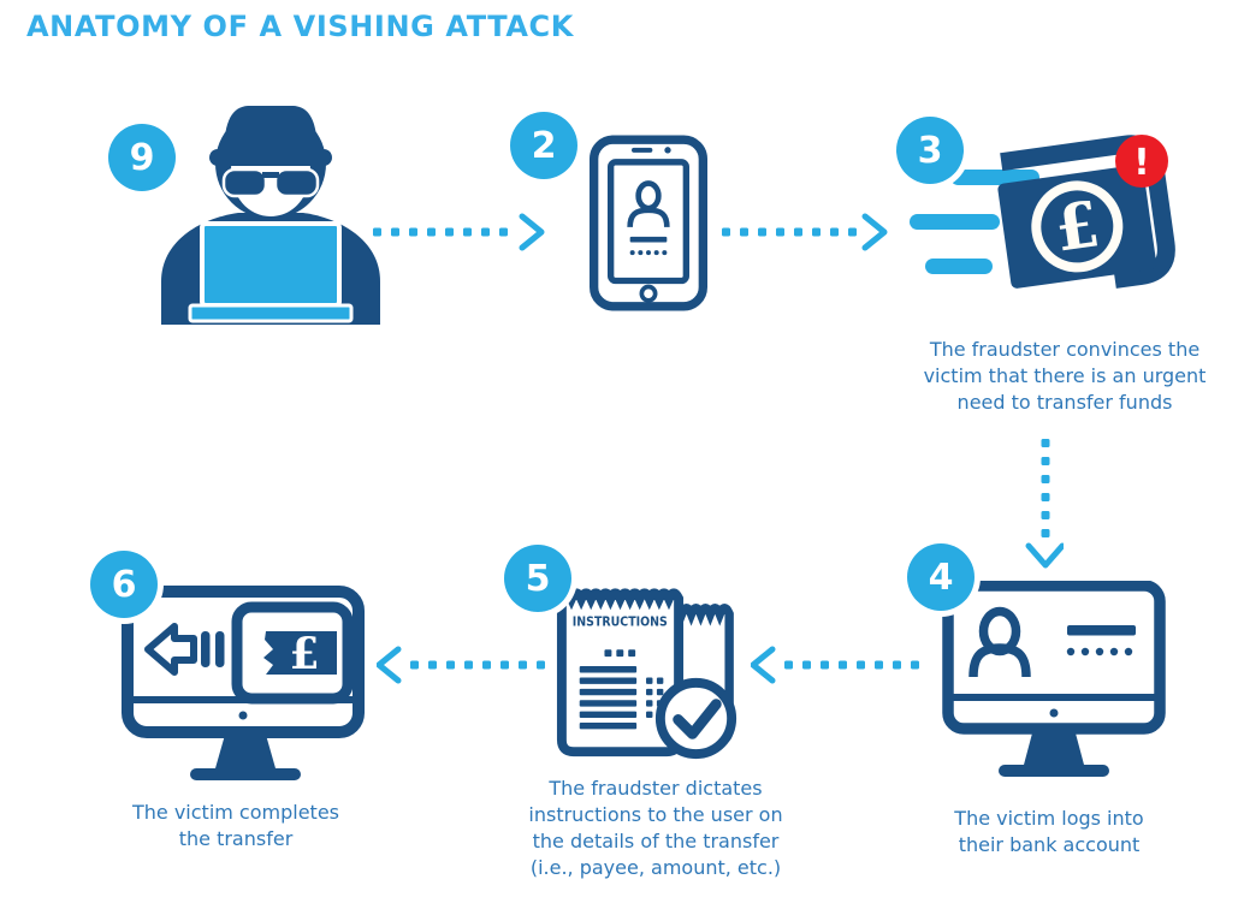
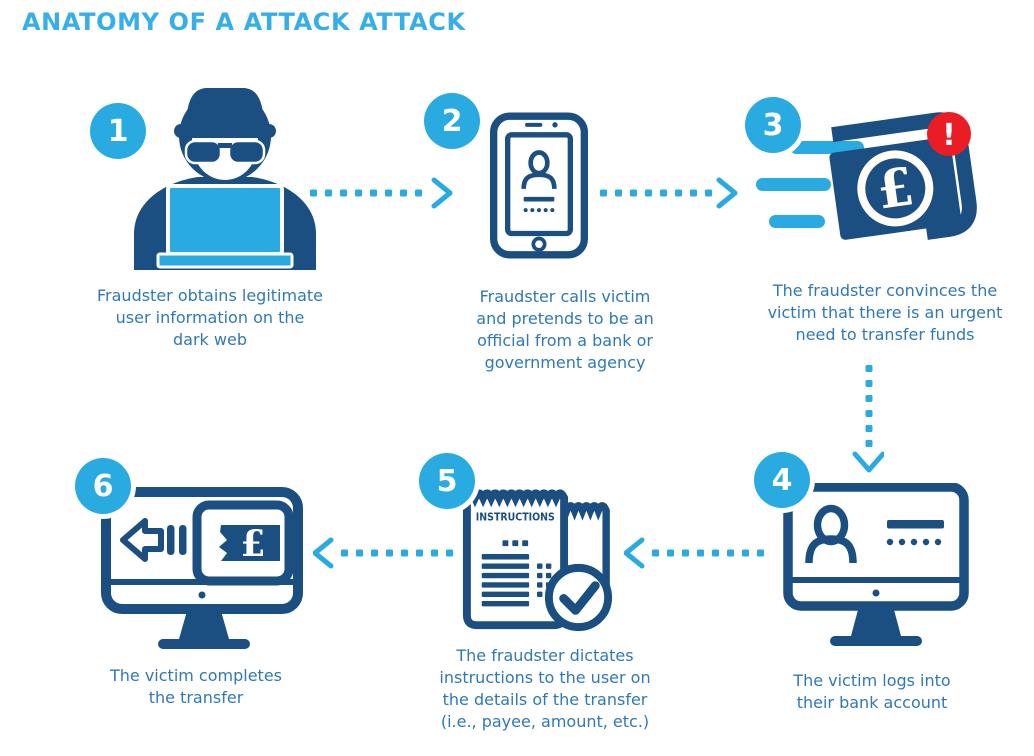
- ANATOMY OF A VISHING ATTACK
+ ANATOMY OF A ATTACK ATTACK
- 9
+ 1
+ Fraudster obtains legitimate
+ user information on the
+ dark web
  2
+ Fraudster calls victim
+ and pretends to be an
+ official from a bank or
+ government agency
  !
  3
  The fraudster convinces the
  victim that there is an urgent
  need to transfer funds
  4
  The victim logs into
  their bank account
  INSTRUCTIONS
  5
  The fraudster dictates
  instructions to the user on
  the details of the transfer
  (i.e., payee, amount, etc.)
  £
  6
  The victim completes
  the transfer
